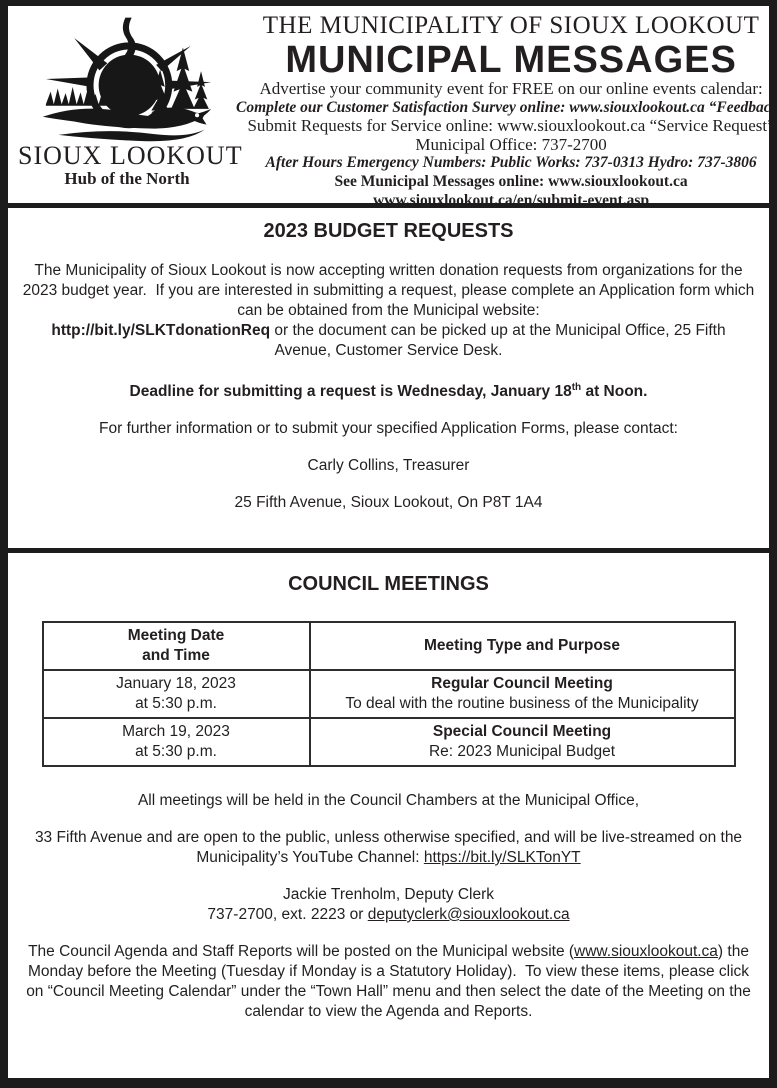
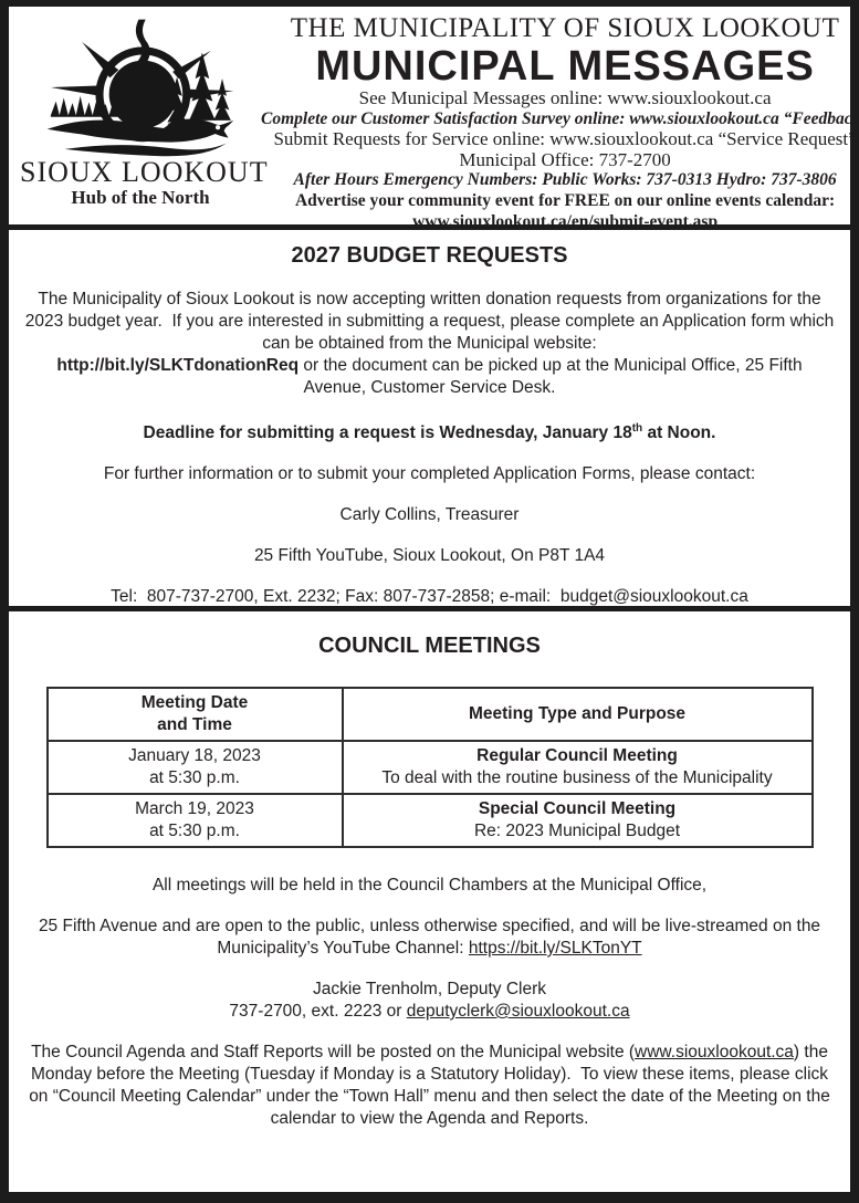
  SIOUX LOOKOUT
  Hub of the North
  THE MUNICIPALITY OF SIOUX LOOKOUT
  MUNICIPAL MESSAGES
- Advertise your community event for FREE on our online events calendar:
+ See Municipal Messages online: www.siouxlookout.ca
  Complete our Customer Satisfaction Survey online: www.siouxlookout.ca “Feedbac
  Submit Requests for Service online: www.siouxlookout.ca “Service Request
  Municipal Office: 737-2700
  After Hours Emergency Numbers: Public Works: 737-0313 Hydro: 737-3806
- See Municipal Messages online: www.siouxlookout.ca
+ Advertise your community event for FREE on our online events calendar:
  www.siouxlookout.ca/en/submit-event.asp
- 2023 BUDGET REQUESTS
+ 2027 BUDGET REQUESTS
  The Municipality of Sioux Lookout is now accepting written donation requests from organizations for the 2023 budget year. If you are interested in submitting a request, please complete an Application form which can be obtained from the Municipal website:
  http://bit.ly/SLKTdonationReq or the document can be picked up at the Municipal Office, 25 Fifth Avenue, Customer Service Desk.
  Deadline for submitting a request is Wednesday, January 18th at Noon.
- For further information or to submit your specified Application Forms, please contact:
+ For further information or to submit your completed Application Forms, please contact:
  Carly Collins, Treasurer
- 25 Fifth Avenue, Sioux Lookout, On P8T 1A4
+ 25 Fifth YouTube, Sioux Lookout, On P8T 1A4
+ Tel: 807-737-2700, Ext. 2232; Fax: 807-737-2858; e-mail: budget@siouxlookout.ca
  COUNCIL MEETINGS
  Meeting Date and Time	Meeting Type and Purpose
  January 18, 2023 at 5:30 p.m.	Regular Council MeetingTo deal with the routine business of the Municipality
  March 19, 2023 at 5:30 p.m.	Special Council MeetingRe: 2023 Municipal Budget
  All meetings will be held in the Council Chambers at the Municipal Office,
- 33 Fifth Avenue and are open to the public, unless otherwise specified, and will be live-streamed on the Municipality’s YouTube Channel: https://bit.ly/SLKTonYT
+ 25 Fifth Avenue and are open to the public, unless otherwise specified, and will be live-streamed on the Municipality’s YouTube Channel: https://bit.ly/SLKTonYT
  Jackie Trenholm, Deputy Clerk
  737-2700, ext. 2223 or deputyclerk@siouxlookout.ca
  The Council Agenda and Staff Reports will be posted on the Municipal website (www.siouxlookout.ca) the Monday before the Meeting (Tuesday if Monday is a Statutory Holiday). To view these items, please click on “Council Meeting Calendar” under the “Town Hall” menu and then select the date of the Meeting on the calendar to view the Agenda and Reports.
